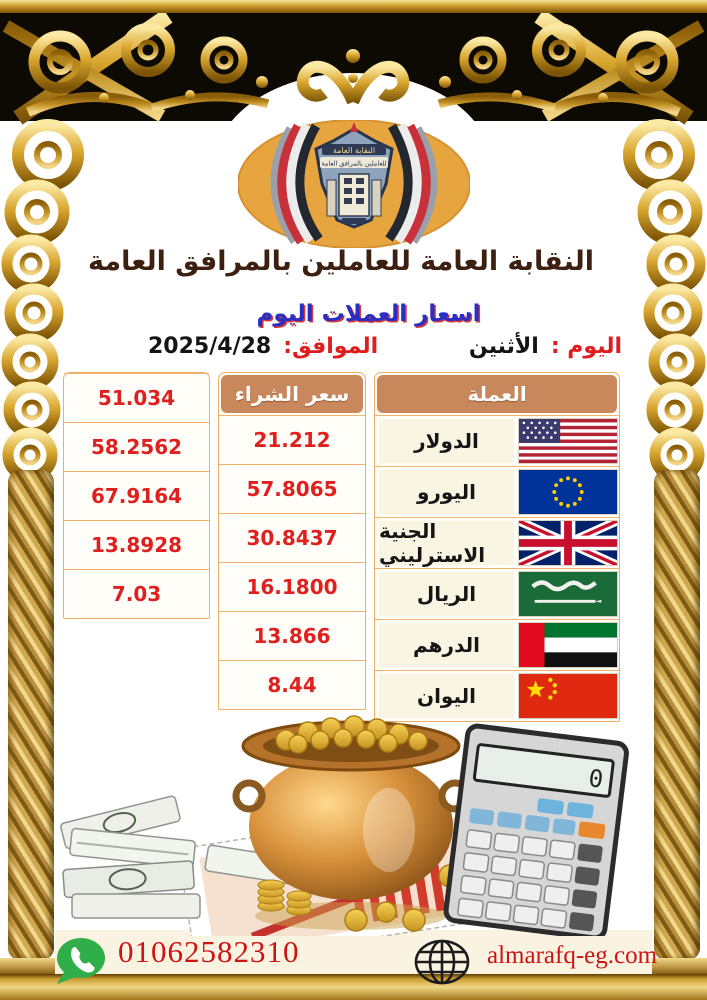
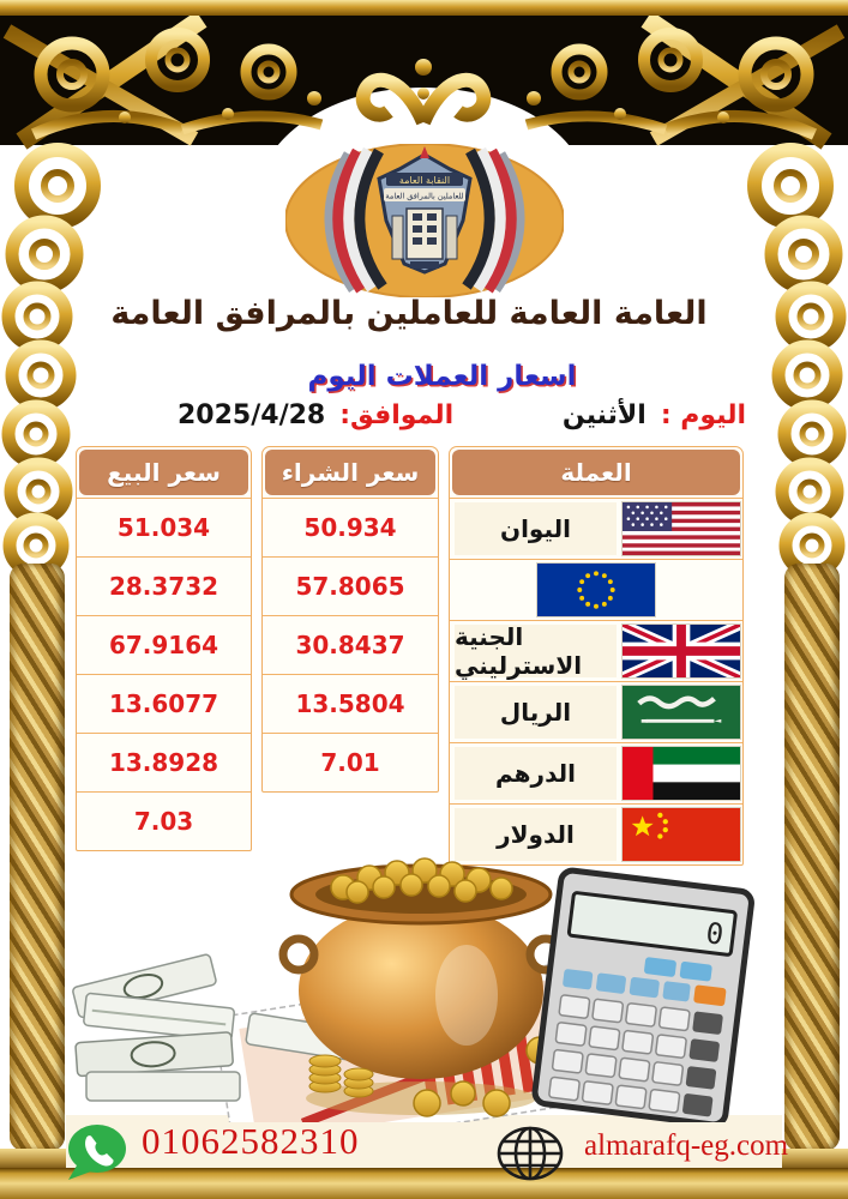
  النقابة العامة
  للعاملين بالمرافق العامة
- النقابة العامة للعاملين بالمرافق العامة
+ العامة العامة للعاملين بالمرافق العامة
  اسعار العملات اليوم
  اليوم :
  الأثنين
  الموافق:
  2025/4/28
+ سعر البيع
  51.034
- 58.2562
+ 28.3732
  67.9164
+ 13.6077
  13.8928
  7.03
  سعر الشراء
- 21.212
+ 50.934
  57.8065
  30.8437
- 16.1800
+ 13.5804
- 13.866
- 8.44
+ 7.01
  العملة
- الدولار
+ اليوان
- اليورو
  الجنية الاسترليني
  الريال
  الدرهم
- اليوان
+ الدولار
  01062582310
  almarafq-eg.com
